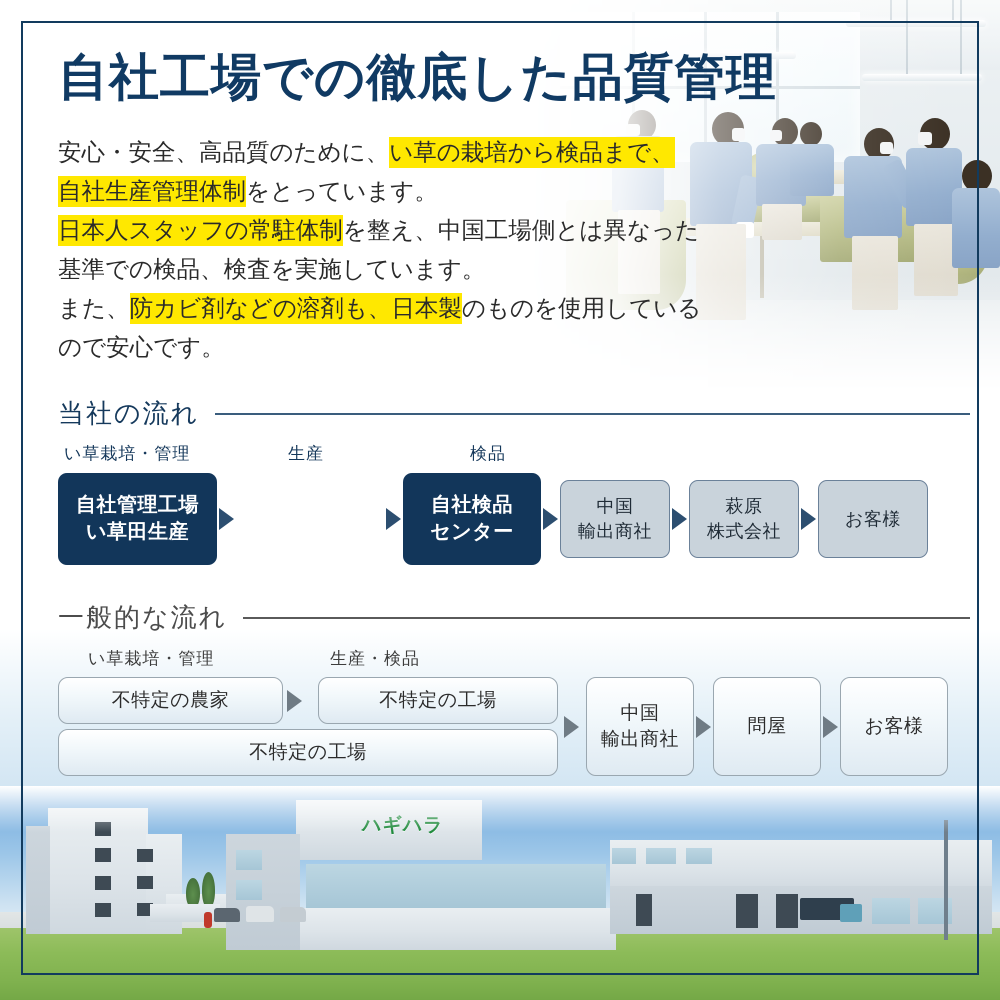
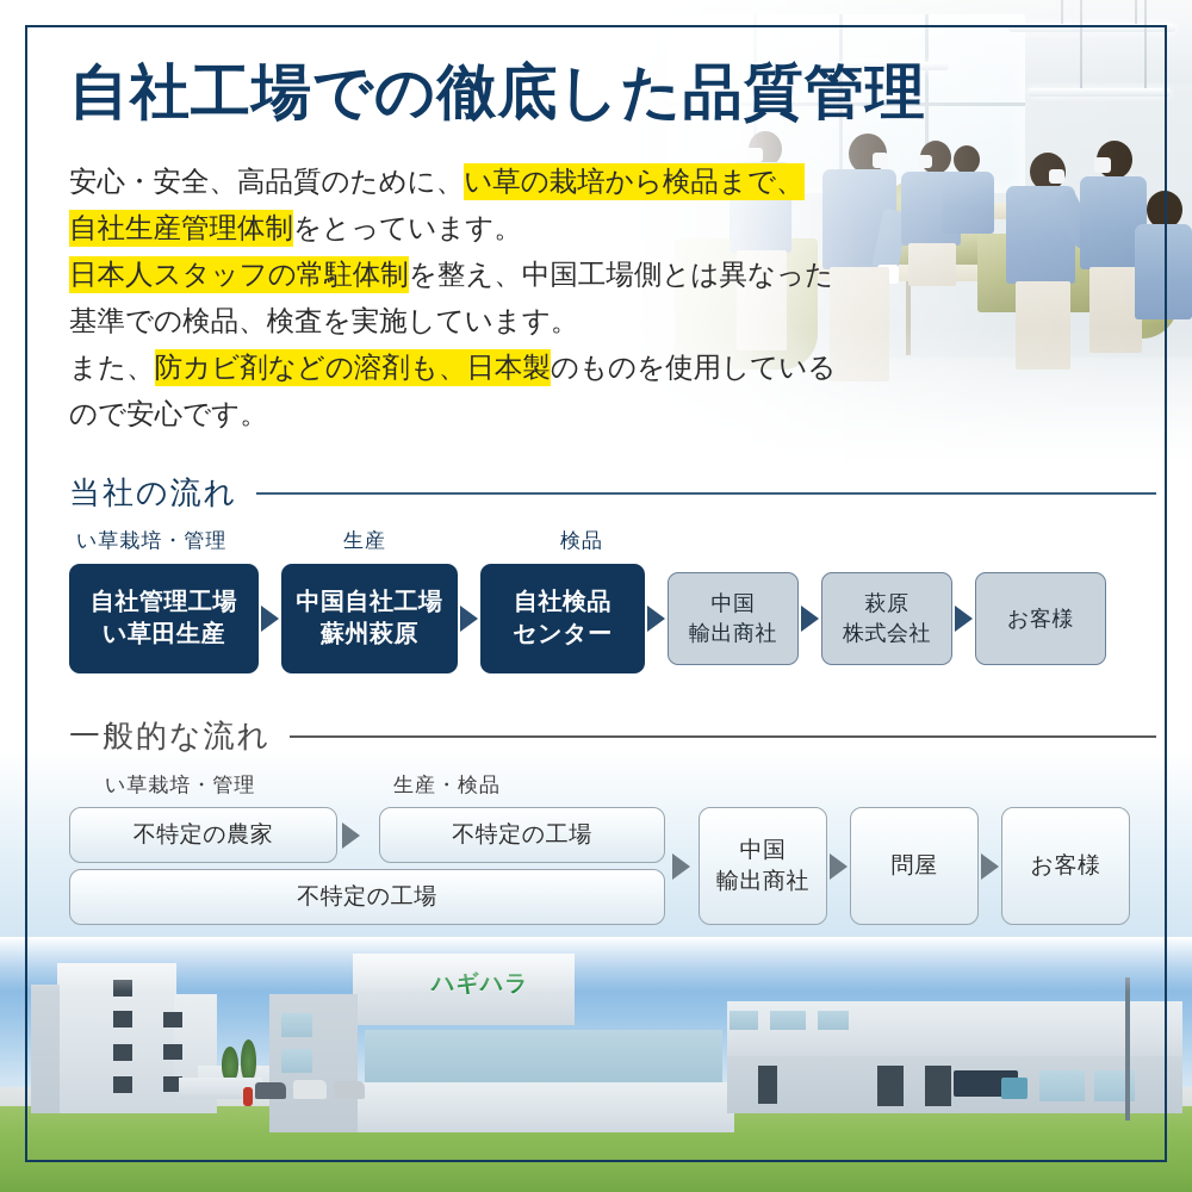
  自社工場での徹底した品質管理
  安心・安全、高品質のために、い草の栽培から検品まで、
  自社生産管理体制をとっています。
  日本人スタッフの常駐体制を整え、中国工場側とは異なった
  基準での検品、検査を実施しています。
  また、防カビ剤などの溶剤も、日本製のものを使用している
  ので安心です。
  当社の流れ
  い草栽培・管理
  生産
  検品
  自社管理工場
  い草田生産
+ 中国自社工場
+ 蘇州萩原
  自社検品
  センター
  中国
  輸出商社
  萩原
  株式会社
  お客様
  一般的な流れ
  い草栽培・管理
  生産・検品
  不特定の農家
  不特定の工場
  不特定の工場
  中国
  輸出商社
  問屋
  お客様
